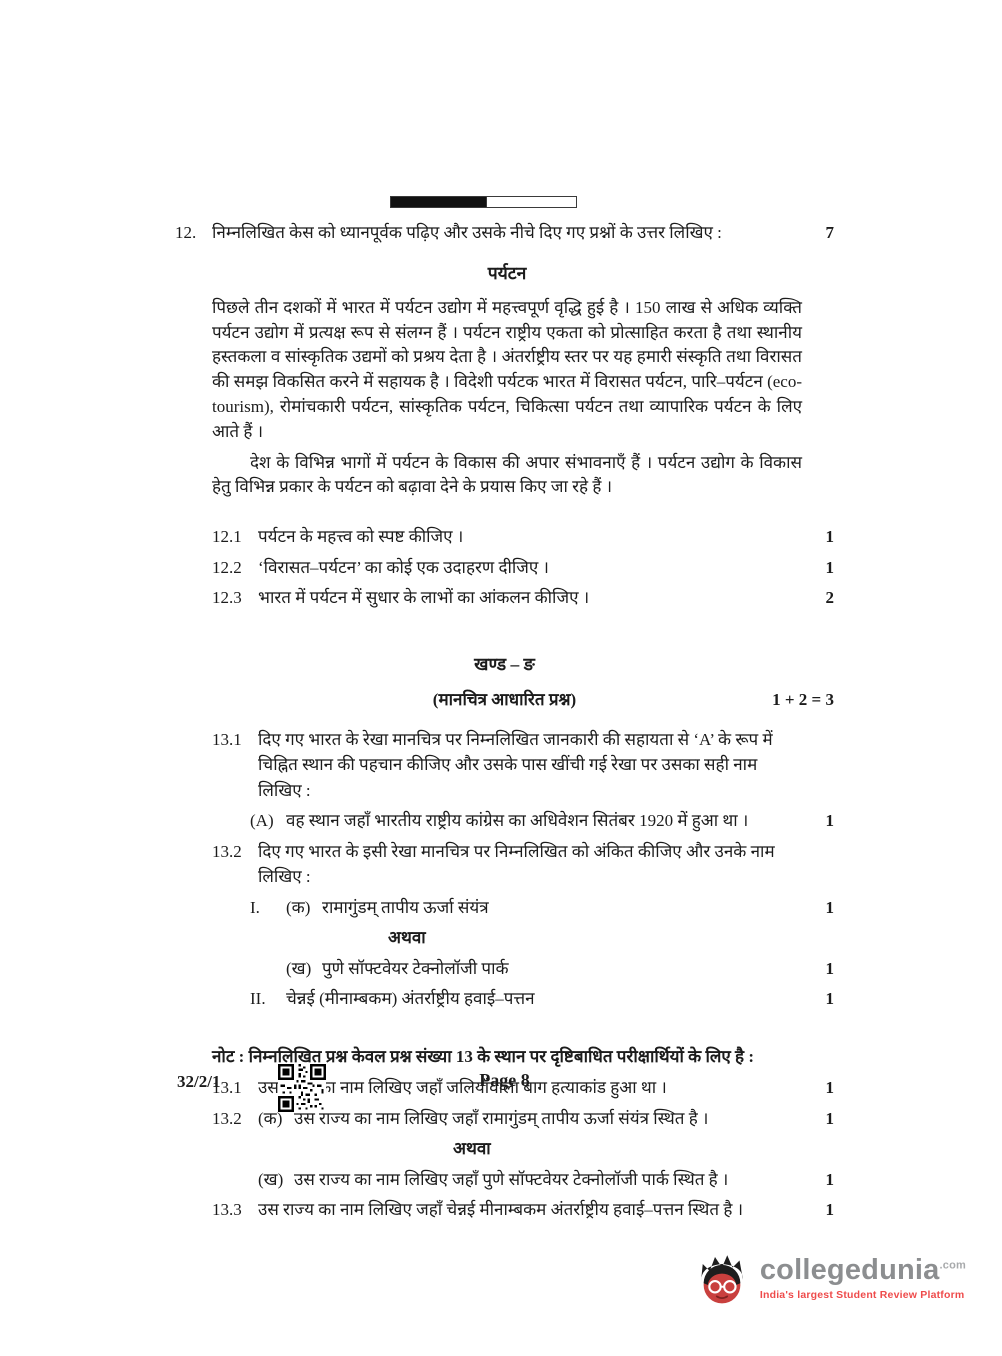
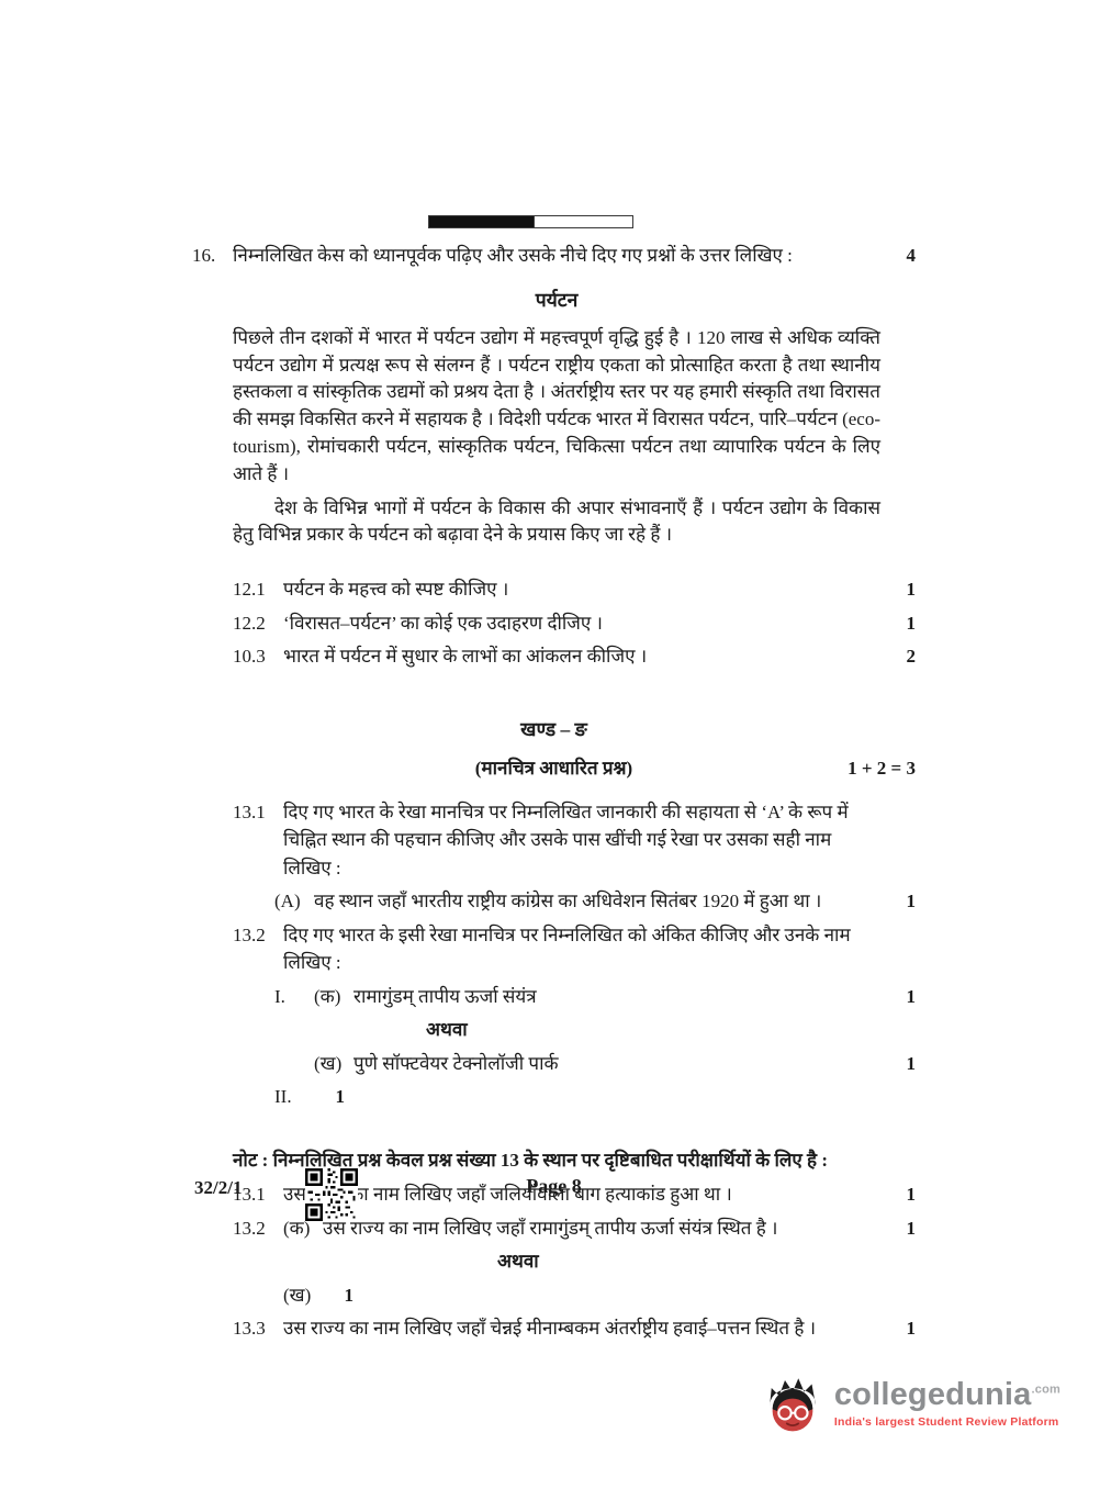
- 12.
+ 16.
  निम्नलिखित केस को ध्यानपूर्वक पढ़िए और उसके नीचे दिए गए प्रश्नों के उत्तर लिखिए :
- 7
+ 4
  पर्यटन
- पिछले तीन दशकों में भारत में पर्यटन उद्योग में महत्त्वपूर्ण वृद्धि हुई है । 150 लाख से अधिक व्यक्ति पर्यटन उद्योग में प्रत्यक्ष रूप से संलग्न हैं । पर्यटन राष्ट्रीय एकता को प्रोत्साहित करता है तथा स्थानीय हस्तकला व सांस्कृतिक उद्यमों को प्रश्रय देता है । अंतर्राष्ट्रीय स्तर पर यह हमारी संस्कृति तथा विरासत की समझ विकसित करने में सहायक है । विदेशी पर्यटक भारत में विरासत पर्यटन, पारि–पर्यटन (eco-tourism), रोमांचकारी पर्यटन, सांस्कृतिक पर्यटन, चिकित्सा पर्यटन तथा व्यापारिक पर्यटन के लिए आते हैं ।
+ पिछले तीन दशकों में भारत में पर्यटन उद्योग में महत्त्वपूर्ण वृद्धि हुई है । 120 लाख से अधिक व्यक्ति पर्यटन उद्योग में प्रत्यक्ष रूप से संलग्न हैं । पर्यटन राष्ट्रीय एकता को प्रोत्साहित करता है तथा स्थानीय हस्तकला व सांस्कृतिक उद्यमों को प्रश्रय देता है । अंतर्राष्ट्रीय स्तर पर यह हमारी संस्कृति तथा विरासत की समझ विकसित करने में सहायक है । विदेशी पर्यटक भारत में विरासत पर्यटन, पारि–पर्यटन (eco-tourism), रोमांचकारी पर्यटन, सांस्कृतिक पर्यटन, चिकित्सा पर्यटन तथा व्यापारिक पर्यटन के लिए आते हैं ।
  देश के विभिन्न भागों में पर्यटन के विकास की अपार संभावनाएँ हैं । पर्यटन उद्योग के विकास हेतु विभिन्न प्रकार के पर्यटन को बढ़ावा देने के प्रयास किए जा रहे हैं ।
  12.1
  पर्यटन के महत्त्व को स्पष्ट कीजिए ।
  1
  12.2
  ‘विरासत–पर्यटन’ का कोई एक उदाहरण दीजिए ।
  1
- 12.3
+ 10.3
  भारत में पर्यटन में सुधार के लाभों का आंकलन कीजिए ।
  2
  खण्ड – ङ
  (मानचित्र आधारित प्रश्न)
  1 + 2 = 3
  13.1
  दिए गए भारत के रेखा मानचित्र पर निम्नलिखित जानकारी की सहायता से ‘A’ के रूप में चिह्नित स्थान की पहचान कीजिए और उसके पास खींची गई रेखा पर उसका सही नाम लिखिए :
  (A)
  वह स्थान जहाँ भारतीय राष्ट्रीय कांग्रेस का अधिवेशन सितंबर 1920 में हुआ था ।
  1
  13.2
  दिए गए भारत के इसी रेखा मानचित्र पर निम्नलिखित को अंकित कीजिए और उनके नाम लिखिए :
  I.
  (क)
  रामागुंडम् तापीय ऊर्जा संयंत्र
  1
  अथवा
  (ख)
  पुणे सॉफ्टवेयर टेक्नोलॉजी पार्क
  1
  II.
- चेन्नई (मीनाम्बकम) अंतर्राष्ट्रीय हवाई–पत्तन
  1
  नोट : निम्नलिखित प्रश्न केवल प्रश्न संख्या 13 के स्थान पर दृष्टिबाधित परीक्षार्थियों के लिए है :
  13.1
  उस का नाम लिखिए जहाँ जलियाँवाला बाग हत्याकांड हुआ था ।
  1
  13.2
  (क)
  उस राज्य का नाम लिखिए जहाँ रामागुंडम् तापीय ऊर्जा संयंत्र स्थित है ।
  1
  अथवा
  (ख)
- उस राज्य का नाम लिखिए जहाँ पुणे सॉफ्टवेयर टेक्नोलॉजी पार्क स्थित है ।
  1
  13.3
  उस राज्य का नाम लिखिए जहाँ चेन्नई मीनाम्बकम अंतर्राष्ट्रीय हवाई–पत्तन स्थित है ।
  1
  32/2/1
  Page 8
  collegedunia.com
  India's largest Student Review Platform
